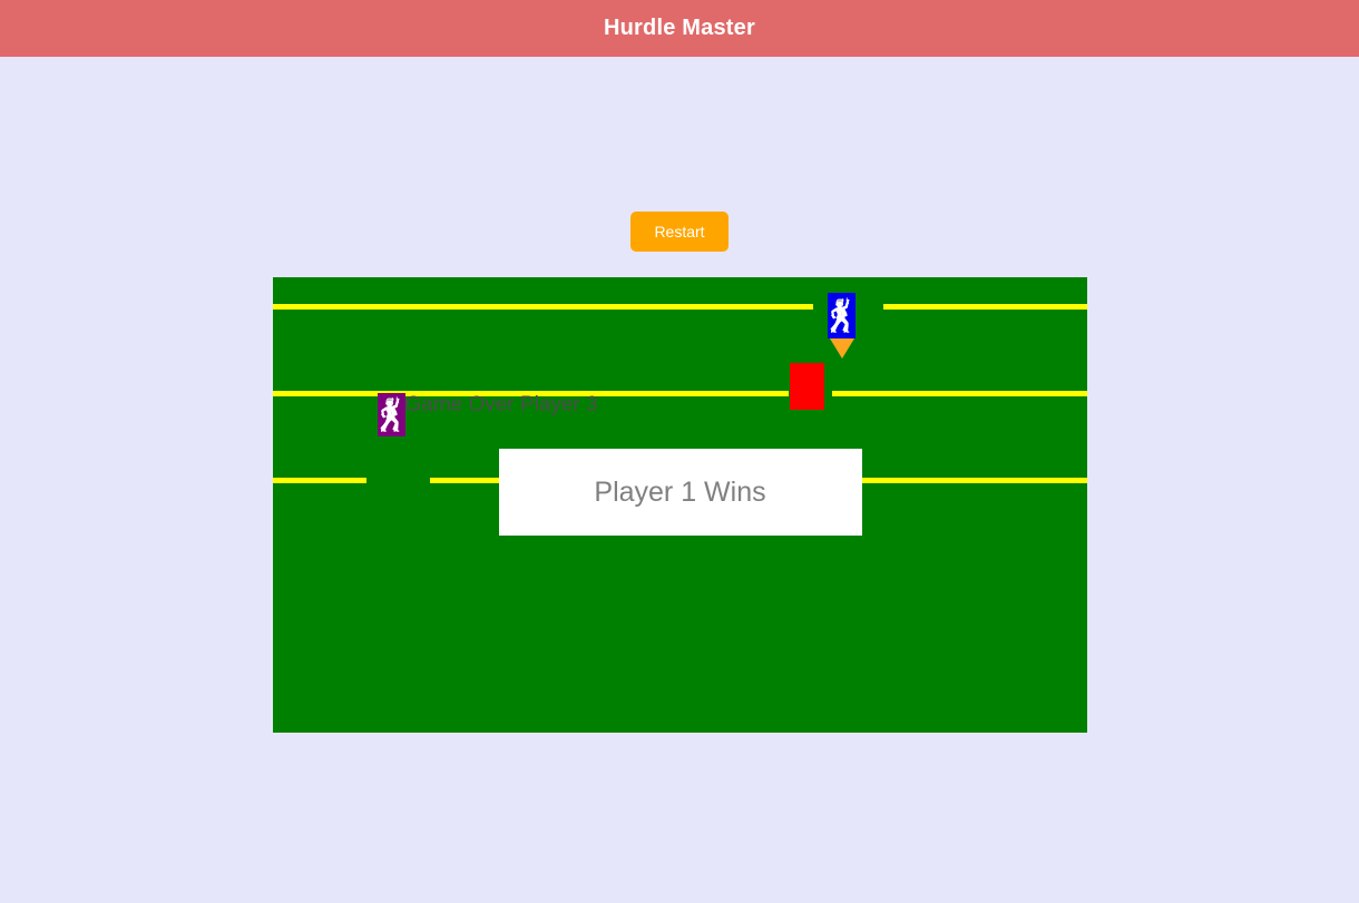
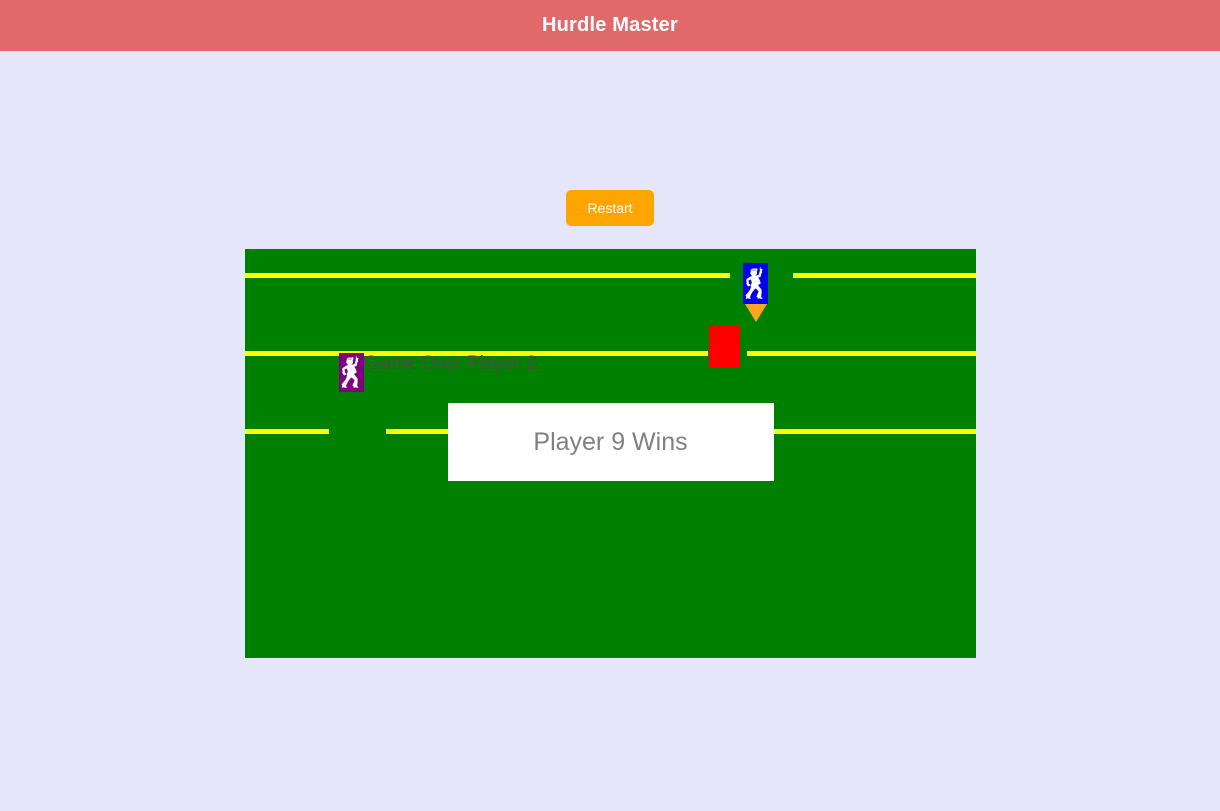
  Hurdle Master
  Restart
  🕺
  🕺
- Game Over Player 3
+ Game Over Player 2
- Player 1 Wins
+ Player 9 Wins
